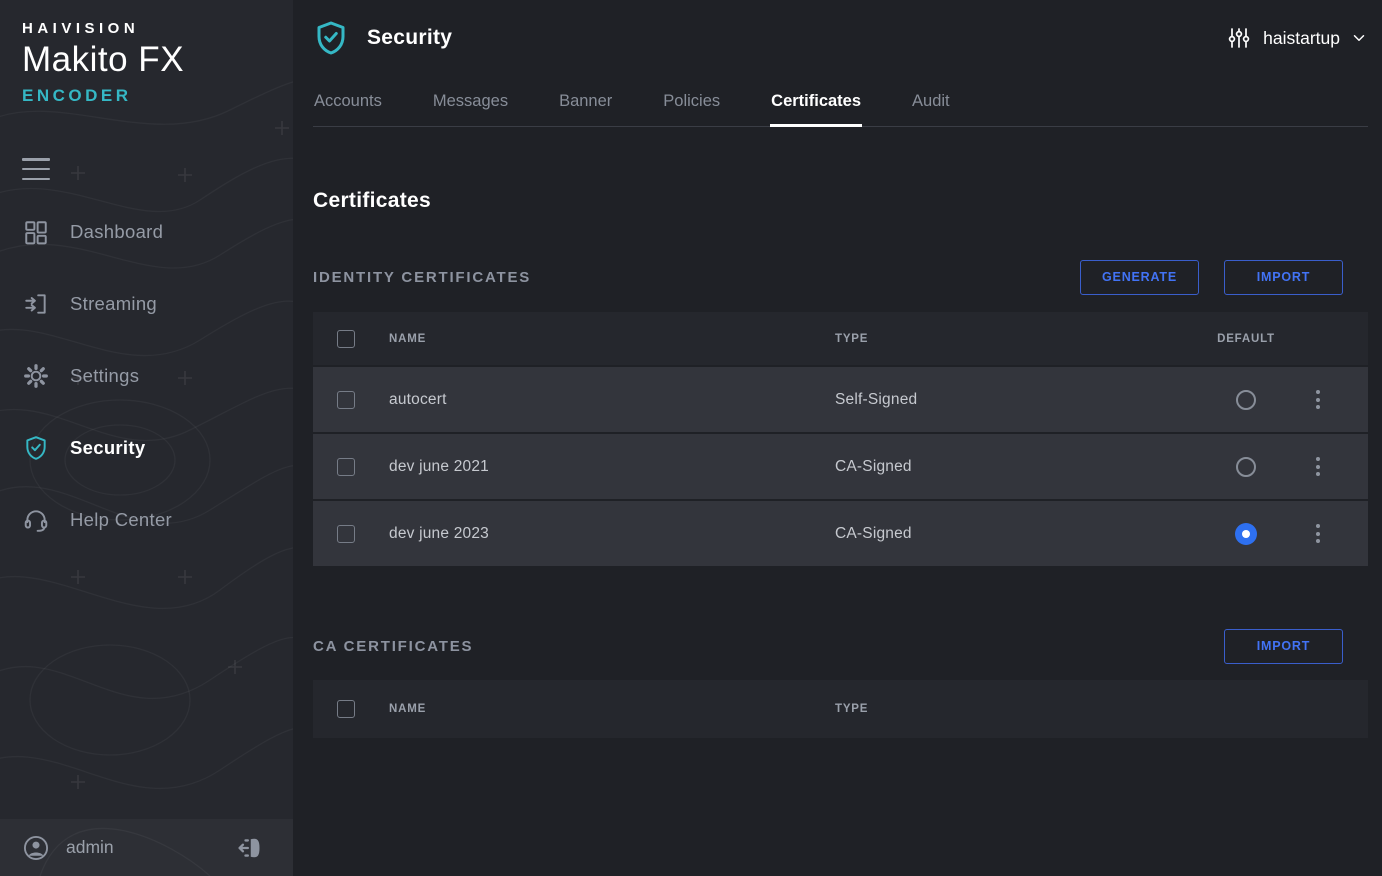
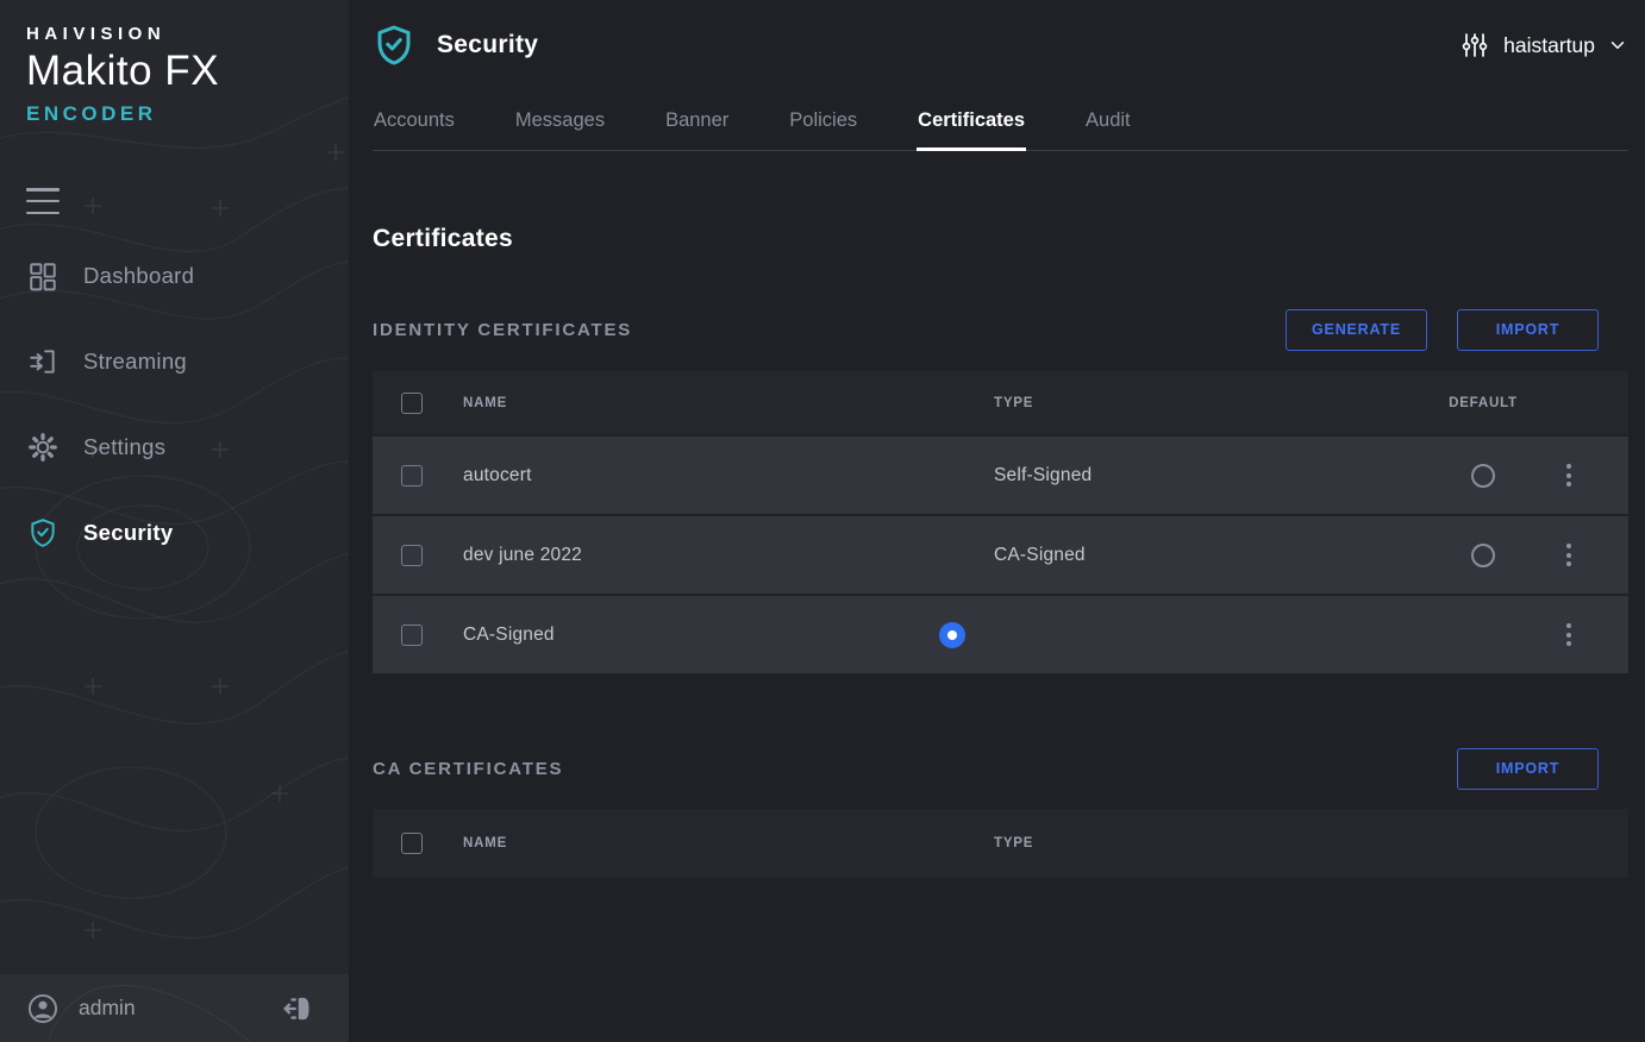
  HAIVISION
  Makito FX
  ENCODER
  Dashboard
  Streaming
  Settings
  Security
- Help Center
  admin
  Security
  haistartup
  Accounts
  Messages
  Banner
  Policies
  Certificates
  Audit
  Certificates
  IDENTITY CERTIFICATES
  GENERATE
  IMPORT
  NAME
  TYPE
  DEFAULT
  autocert
  Self-Signed
- dev june 2021
+ dev june 2022
  CA-Signed
- dev june 2023
  CA-Signed
  CA CERTIFICATES
  IMPORT
  NAME
  TYPE
